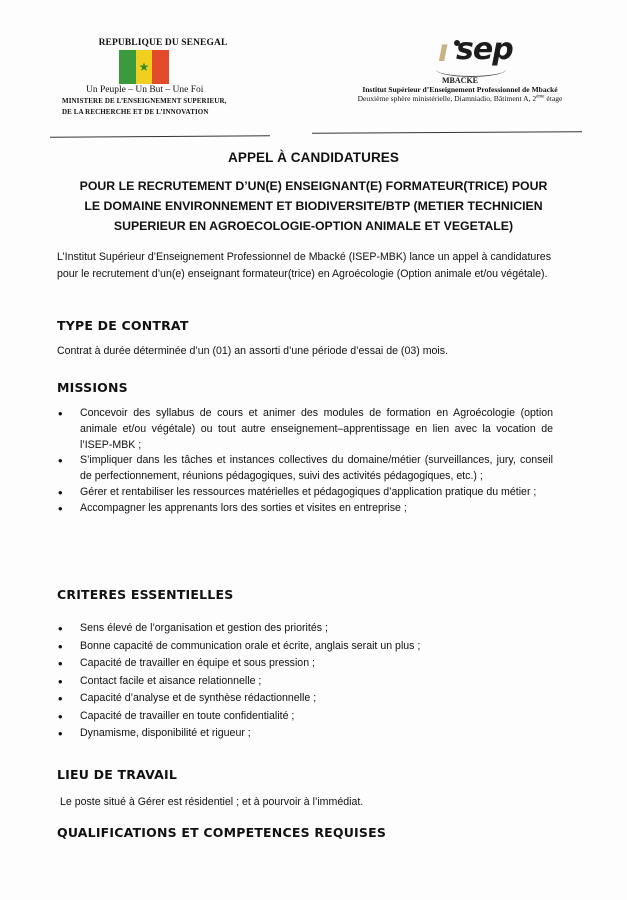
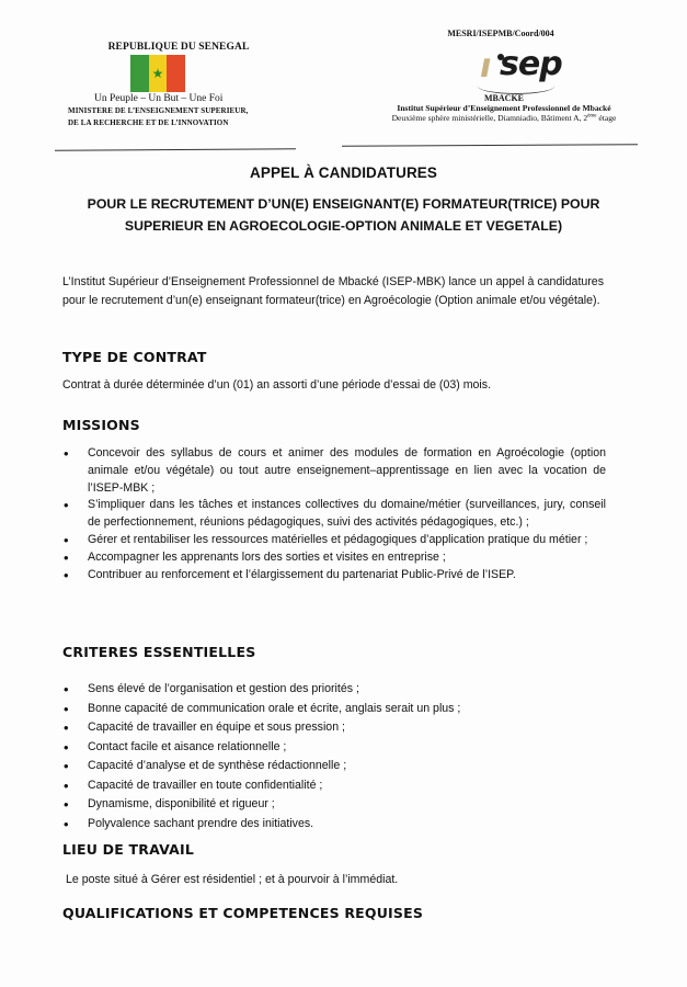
  REPUBLIQUE DU SENEGAL
  ★
  Un Peuple – Un But – Une Foi
  MINISTERE DE L’ENSEIGNEMENT SUPERIEUR,
  DE LA RECHERCHE ET DE L’INNOVATION
+ MESRI/ISEPMB/Coord/004
  ı
  sep
  MBACKE
  Institut Supérieur d’Enseignement Professionnel de Mbacké
  Deuxième sphère ministérielle, Diamniadio, Bâtiment A, 2 étage
  APPEL À CANDIDATURES
  POUR LE RECRUTEMENT D’UN(E) ENSEIGNANT(E) FORMATEUR(TRICE) POUR
- LE DOMAINE ENVIRONNEMENT ET BIODIVERSITE/BTP (METIER TECHNICIEN
  SUPERIEUR EN AGROECOLOGIE-OPTION ANIMALE ET VEGETALE)
  L’Institut Supérieur d’Enseignement Professionnel de Mbacké (ISEP-MBK) lance un appel à candidatures pour le recrutement d’un(e) enseignant formateur(trice) en Agroécologie (Option animale et/ou végétale).
  TYPE DE CONTRAT
  Contrat à durée déterminée d’un (01) an assorti d’une période d’essai de (03) mois.
  MISSIONS
  Concevoir des syllabus de cours et animer des modules de formation en Agroécologie (option animale et/ou végétale) ou tout autre enseignement–apprentissage en lien avec la vocation de l’ISEP-MBK ;
  S’impliquer dans les tâches et instances collectives du domaine/métier (surveillances, jury, conseil de perfectionnement, réunions pédagogiques, suivi des activités pédagogiques, etc.) ;
  Gérer et rentabiliser les ressources matérielles et pédagogiques d’application pratique du métier ;
  Accompagner les apprenants lors des sorties et visites en entreprise ;
+ Contribuer au renforcement et l’élargissement du partenariat Public-Privé de l’ISEP.
  CRITERES ESSENTIELLES
  Sens élevé de l’organisation et gestion des priorités ;
  Bonne capacité de communication orale et écrite, anglais serait un plus ;
  Capacité de travailler en équipe et sous pression ;
  Contact facile et aisance relationnelle ;
  Capacité d’analyse et de synthèse rédactionnelle ;
  Capacité de travailler en toute confidentialité ;
  Dynamisme, disponibilité et rigueur ;
+ Polyvalence sachant prendre des initiatives.
  LIEU DE TRAVAIL
  Le poste situé à Gérer est résidentiel ; et à pourvoir à l’immédiat.
  QUALIFICATIONS ET COMPETENCES REQUISES
